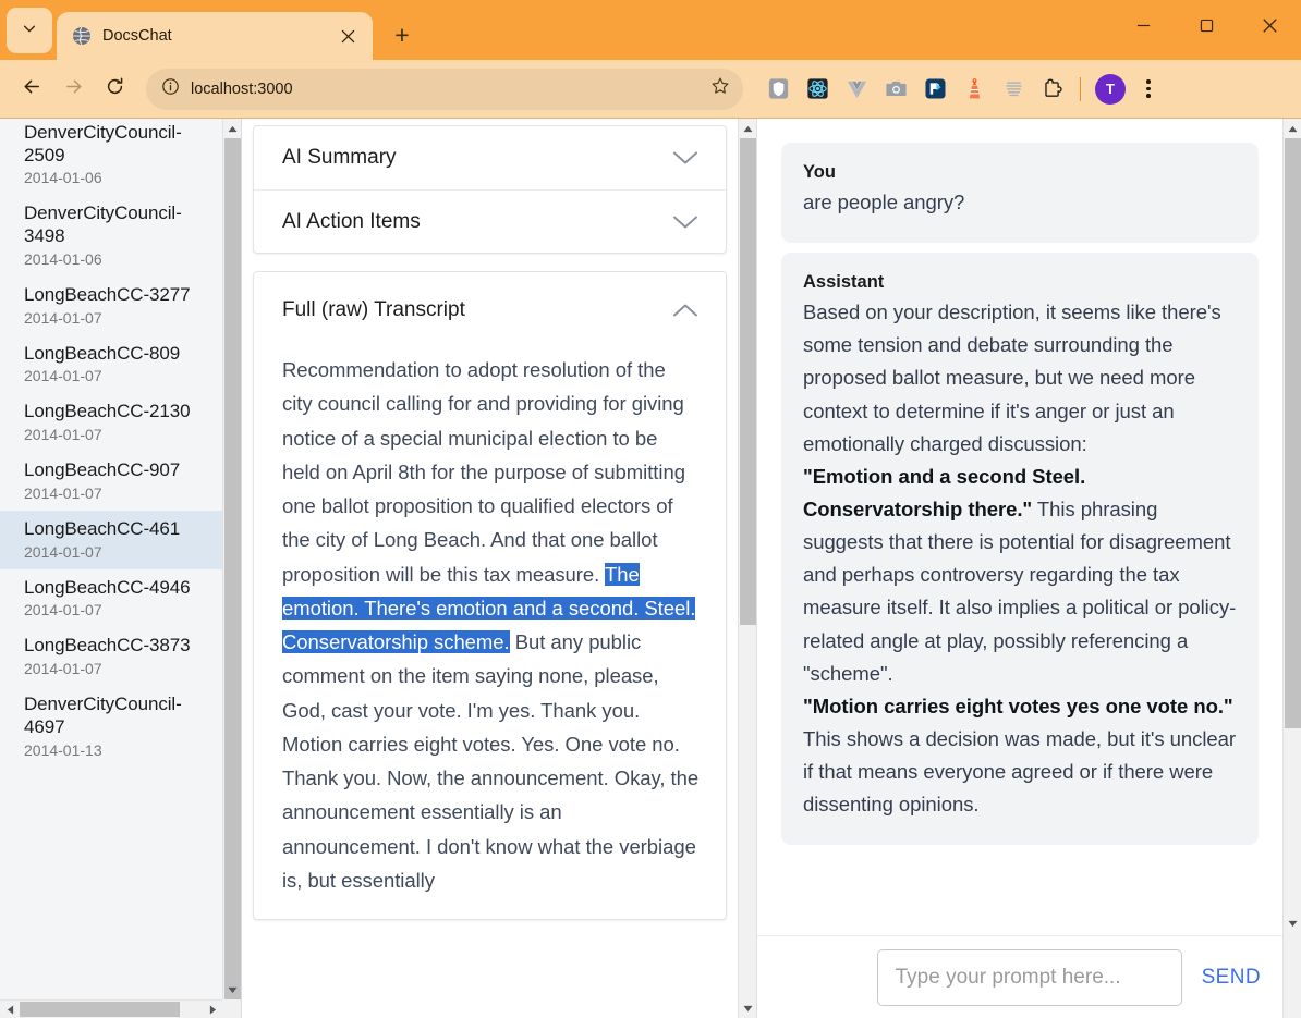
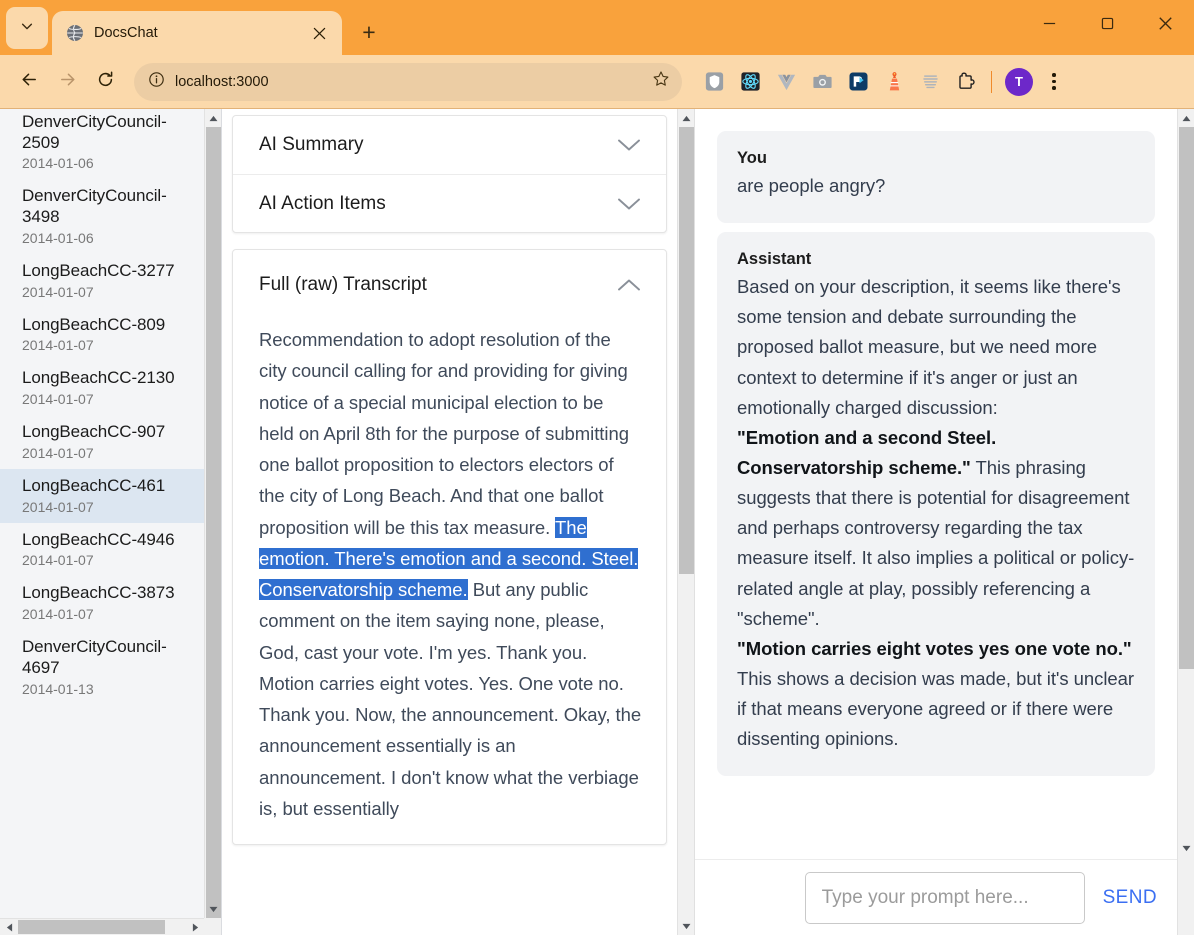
  DocsChat
  +
  localhost:3000
  T
  DenverCityCouncil-2509
  2014-01-06
  DenverCityCouncil-3498
  2014-01-06
  LongBeachCC-3277
  2014-01-07
  LongBeachCC-809
  2014-01-07
  LongBeachCC-2130
  2014-01-07
  LongBeachCC-907
  2014-01-07
  LongBeachCC-461
  2014-01-07
  LongBeachCC-4946
  2014-01-07
  LongBeachCC-3873
  2014-01-07
  DenverCityCouncil-4697
  2014-01-13
  AI Summary
  AI Action Items
  Full (raw) Transcript
- Recommendation to adopt resolution of the city council calling for and providing for giving notice of a special municipal election to be held on April 8th for the purpose of submitting one ballot proposition to qualified electors of the city of Long Beach. And that one ballot proposition will be this tax measure. The emotion. There's emotion and a second. Steel. Conservatorship scheme. But any public comment on the item saying none, please, God, cast your vote. I'm yes. Thank you. Motion carries eight votes. Yes. One vote no. Thank you. Now, the announcement. Okay, the announcement essentially is an announcement. I don't know what the verbiage is, but essentially
+ Recommendation to adopt resolution of the city council calling for and providing for giving notice of a special municipal election to be held on April 8th for the purpose of submitting one ballot proposition to electors electors of the city of Long Beach. And that one ballot proposition will be this tax measure. The emotion. There's emotion and a second. Steel. Conservatorship scheme. But any public comment on the item saying none, please, God, cast your vote. I'm yes. Thank you. Motion carries eight votes. Yes. One vote no. Thank you. Now, the announcement. Okay, the announcement essentially is an announcement. I don't know what the verbiage is, but essentially
  You
  are people angry?
  Assistant
  Based on your description, it seems like there's some tension and debate surrounding the proposed ballot measure, but we need more context to determine if it's anger or just an emotionally charged discussion:
- "Emotion and a second Steel. Conservatorship there." This phrasing suggests that there is potential for disagreement and perhaps controversy regarding the tax measure itself. It also implies a political or policy-related angle at play, possibly referencing a "scheme".
+ "Emotion and a second Steel. Conservatorship scheme." This phrasing suggests that there is potential for disagreement and perhaps controversy regarding the tax measure itself. It also implies a political or policy-related angle at play, possibly referencing a "scheme".
  "Motion carries eight votes yes one vote no." This shows a decision was made, but it's unclear if that means everyone agreed or if there were dissenting opinions.
  Type your prompt here...
  SEND
